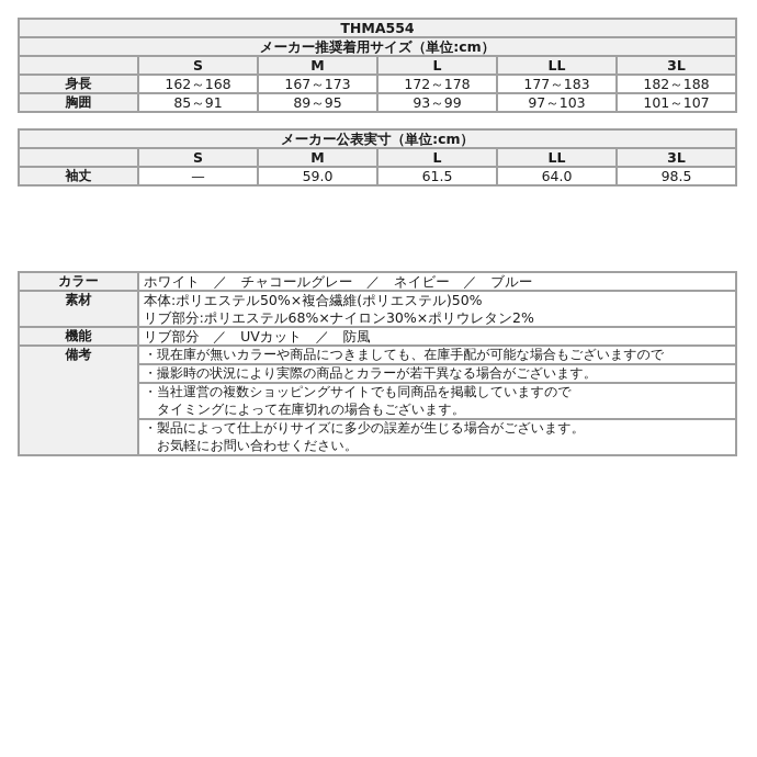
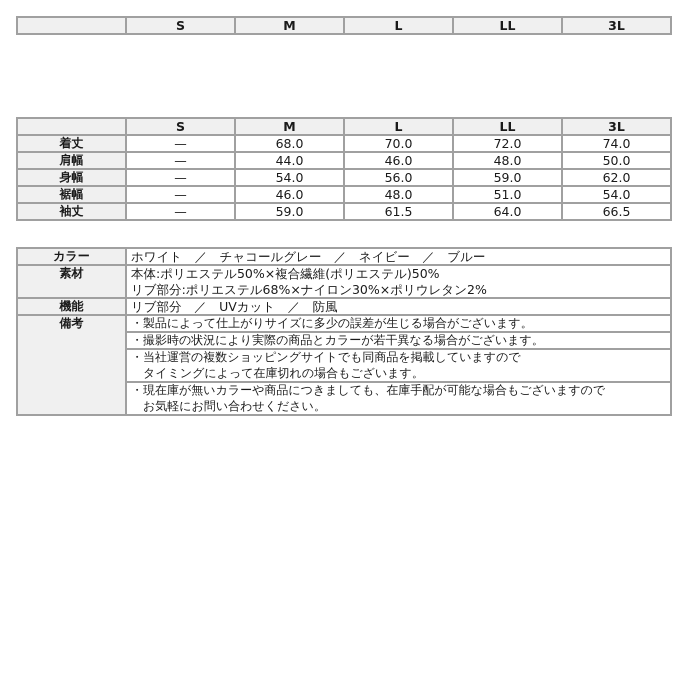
- THMA554
- メーカー推奨着用サイズ（単位:cm）
  	S	M	L	LL	3L
- 身長	162～168	167～173	172～178	177～183	182～188
- 胸囲	85～91	89～95	93～99	97～103	101～107
- メーカー公表実寸（単位:cm）
  	S	M	L	LL	3L
+ 着丈	—	68.0	70.0	72.0	74.0
+ 肩幅	—	44.0	46.0	48.0	50.0
+ 身幅	—	54.0	56.0	59.0	62.0
+ 裾幅	—	46.0	48.0	51.0	54.0
- 袖丈	—	59.0	61.5	64.0	98.5
+ 袖丈	—	59.0	61.5	64.0	66.5
  カラー	ホワイト ／ チャコールグレー ／ ネイビー ／ ブルー
  素材	本体:ポリエステル50%×複合繊維(ポリエステル)50% リブ部分:ポリエステル68%×ナイロン30%×ポリウレタン2%
  機能	リブ部分 ／ UVカット ／ 防風
- 備考	・現在庫が無いカラーや商品につきましても、在庫手配が可能な場合もございますので
+ 備考	・製品によって仕上がりサイズに多少の誤差が生じる場合がございます。
  ・撮影時の状況により実際の商品とカラーが若干異なる場合がございます。
  ・当社運営の複数ショッピングサイトでも同商品を掲載していますので タイミングによって在庫切れの場合もございます。
- ・製品によって仕上がりサイズに多少の誤差が生じる場合がございます。 お気軽にお問い合わせください。
+ ・現在庫が無いカラーや商品につきましても、在庫手配が可能な場合もございますので お気軽にお問い合わせください。
